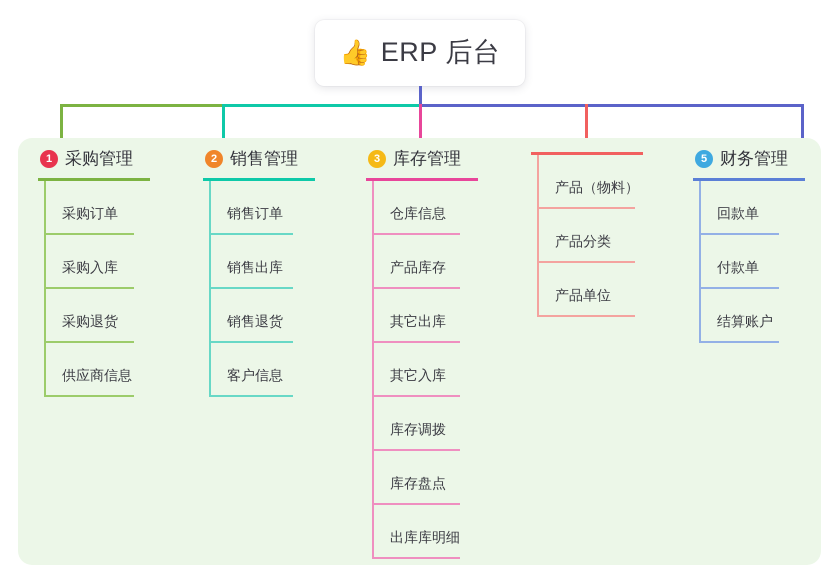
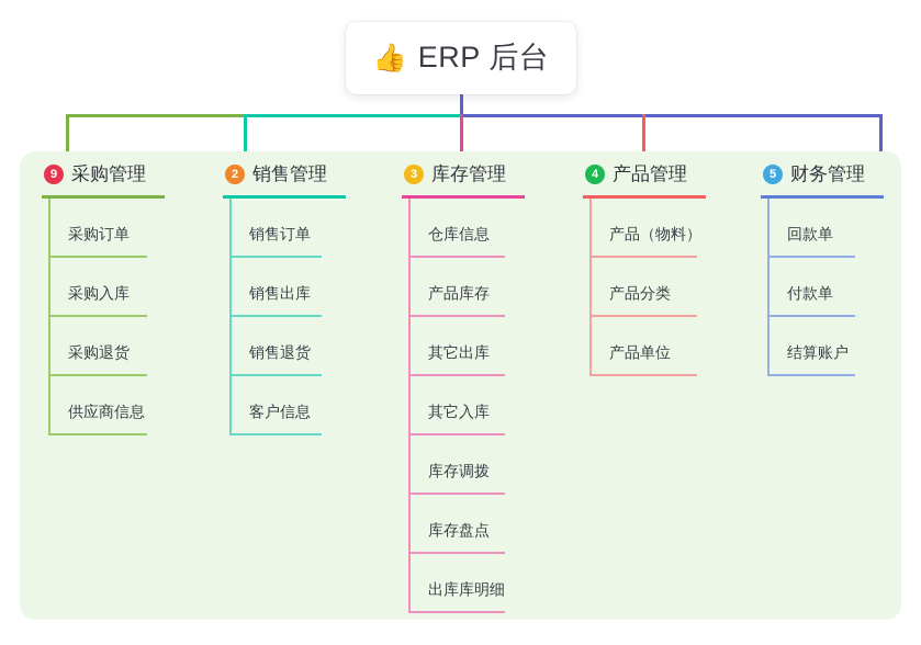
  👍
  ERP 后台
- 1
+ 9
  采购管理
  采购订单
  采购入库
  采购退货
  供应商信息
  2
  销售管理
  销售订单
  销售出库
  销售退货
  客户信息
  3
  库存管理
  仓库信息
  产品库存
  其它出库
  其它入库
  库存调拨
  库存盘点
  出库库明细
+ 4
+ 产品管理
  产品（物料）
  产品分类
  产品单位
  5
  财务管理
  回款单
  付款单
  结算账户
